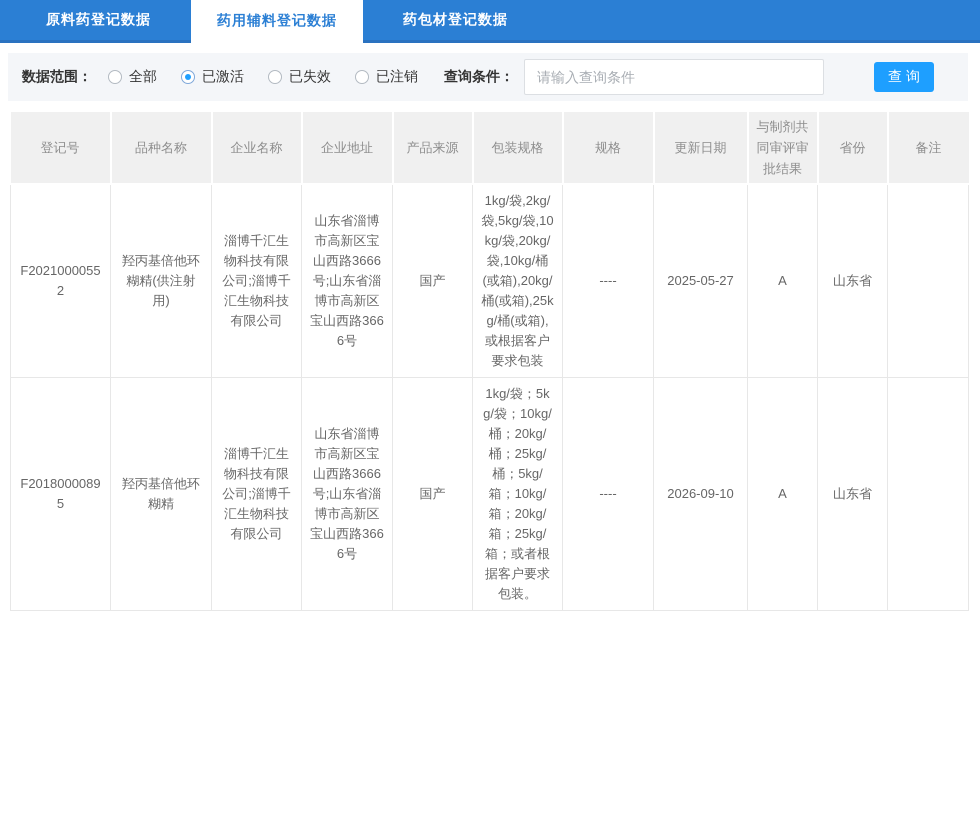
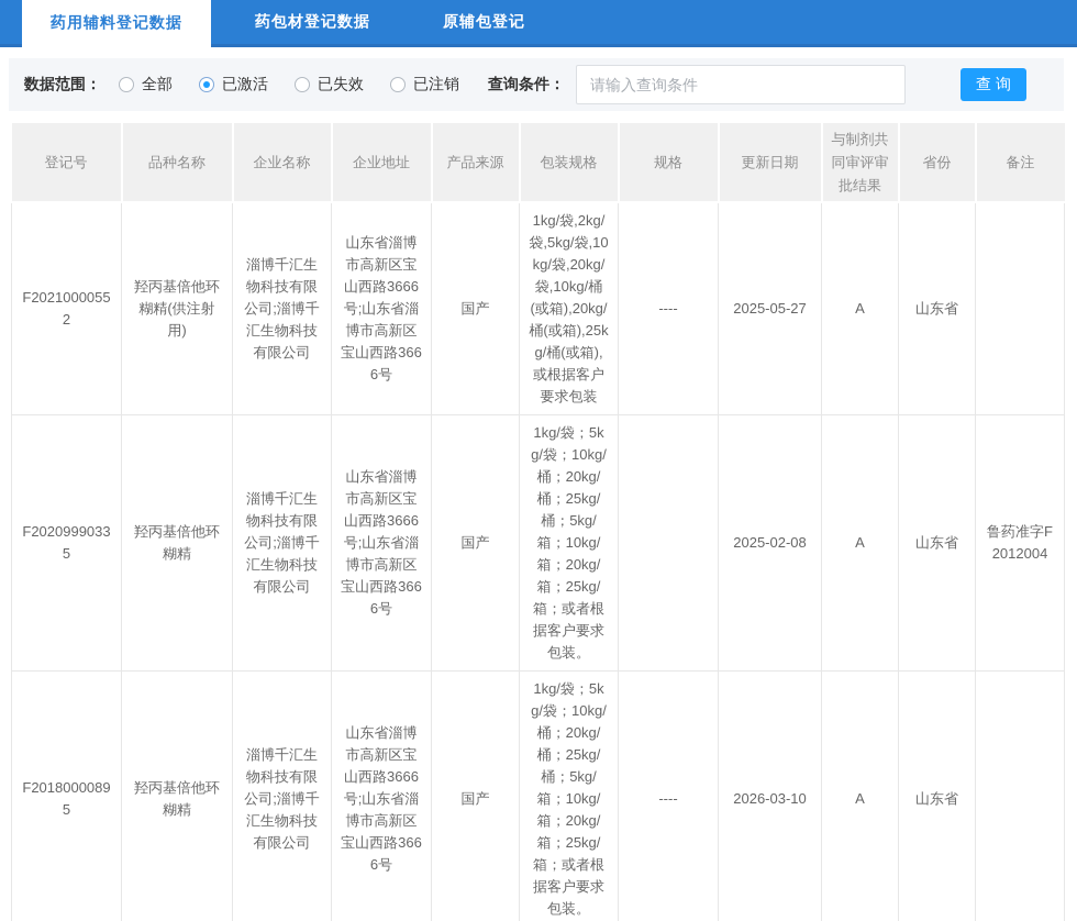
- 原料药登记数据
  药用辅料登记数据
  药包材登记数据
+ 原辅包登记
  数据范围：
  全部
  已激活
  已失效
  已注销
  查询条件：
  请输入查询条件
  查询
  登记号	品种名称	企业名称	企业地址	产品来源	包装规格	规格	更新日期	与制剂共同审评审批结果	省份	备注
  F20210000552	羟丙基倍他环糊精(供注射用)	淄博千汇生物科技有限公司;淄博千汇生物科技有限公司	山东省淄博市高新区宝山西路3666号;山东省淄博市高新区宝山西路3666号	国产	1kg/袋,2kg/袋,5kg/袋,10kg/袋,20kg/袋,10kg/桶(或箱),20kg/桶(或箱),25kg/桶(或箱),或根据客户要求包装	----	2025-05-27	A	山东省
+ F20209990335	羟丙基倍他环糊精	淄博千汇生物科技有限公司;淄博千汇生物科技有限公司	山东省淄博市高新区宝山西路3666号;山东省淄博市高新区宝山西路3666号	国产	1kg/袋；5kg/袋；10kg/桶；20kg/桶；25kg/桶；5kg/箱；10kg/箱；20kg/箱；25kg/箱；或者根据客户要求包装。		2025-02-08	A	山东省	鲁药准字F2012004
- F20180000895	羟丙基倍他环糊精	淄博千汇生物科技有限公司;淄博千汇生物科技有限公司	山东省淄博市高新区宝山西路3666号;山东省淄博市高新区宝山西路3666号	国产	1kg/袋；5kg/袋；10kg/桶；20kg/桶；25kg/桶；5kg/箱；10kg/箱；20kg/箱；25kg/箱；或者根据客户要求包装。	----	2026-09-10	A	山东省
+ F20180000895	羟丙基倍他环糊精	淄博千汇生物科技有限公司;淄博千汇生物科技有限公司	山东省淄博市高新区宝山西路3666号;山东省淄博市高新区宝山西路3666号	国产	1kg/袋；5kg/袋；10kg/桶；20kg/桶；25kg/桶；5kg/箱；10kg/箱；20kg/箱；25kg/箱；或者根据客户要求包装。	----	2026-03-10	A	山东省
